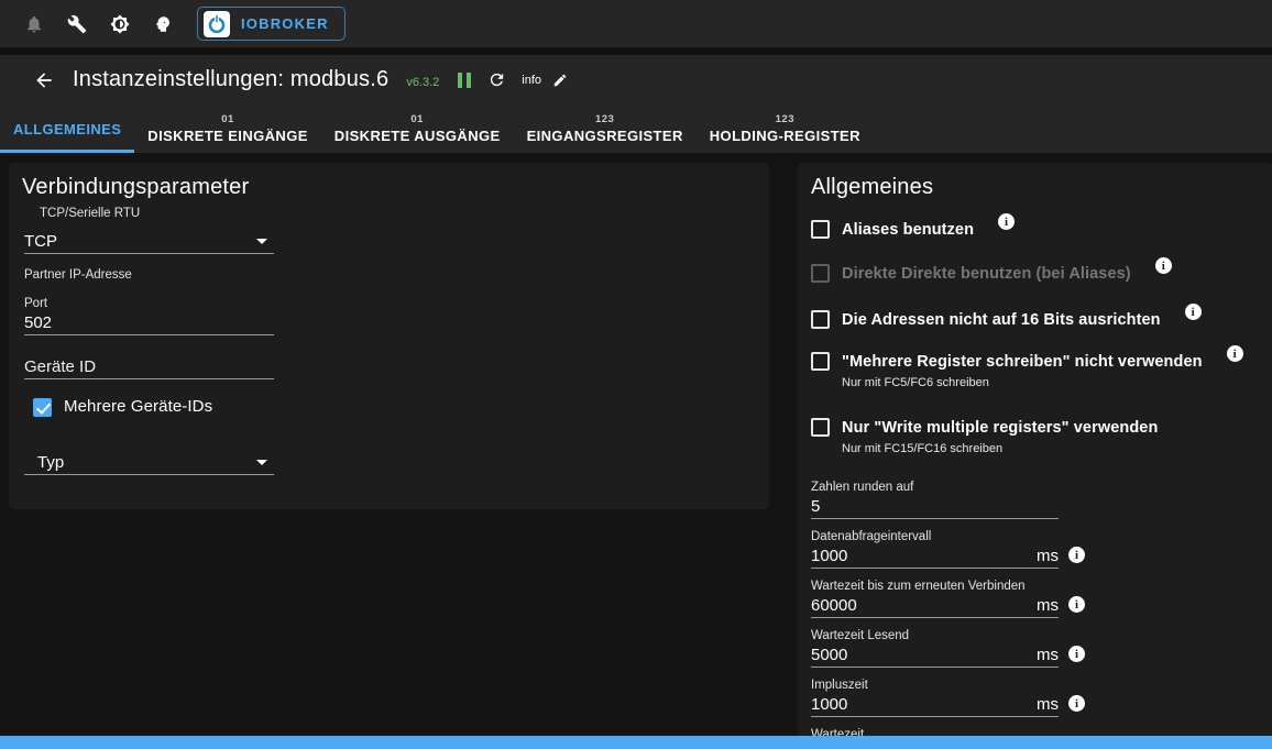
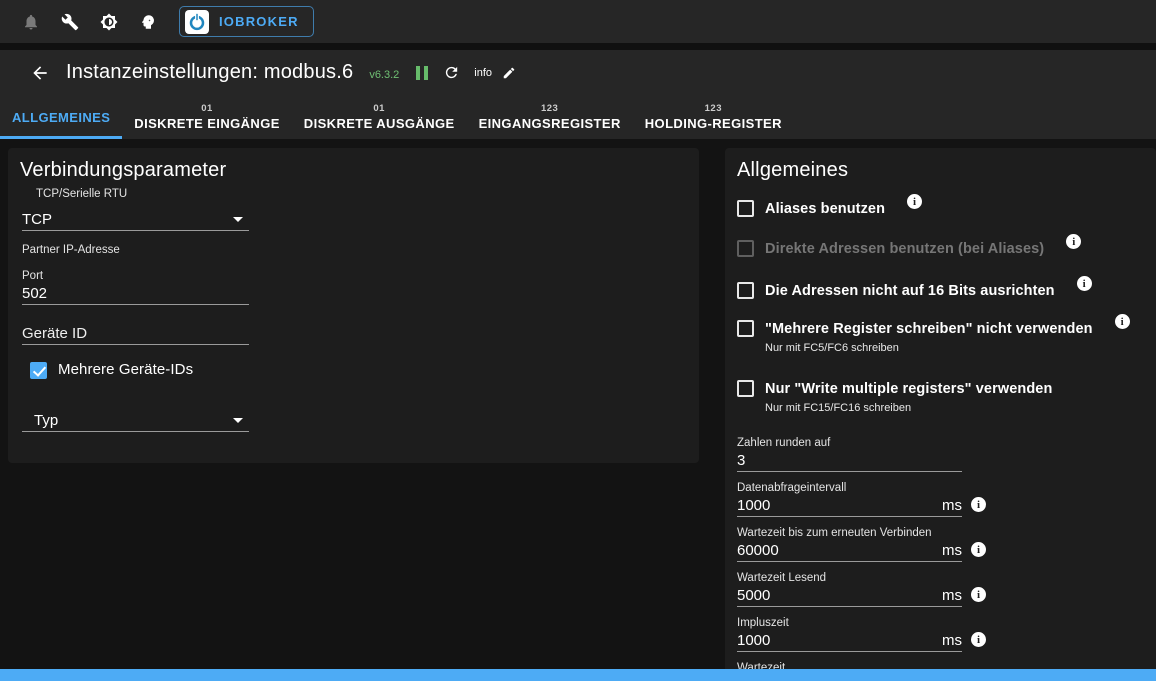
  IOBROKER
  Instanzeinstellungen: modbus.6
  v6.3.2
  info
  ALLGEMEINES
  01
  DISKRETE EINGÄNGE
  01
  DISKRETE AUSGÄNGE
  123
  EINGANGSREGISTER
  123
  HOLDING-REGISTER
  Verbindungsparameter
  TCP/Serielle RTU
  TCP
  Partner IP-Adresse
  Port
  502
  Geräte ID
  Mehrere Geräte-IDs
  Typ
  Allgemeines
  Aliases benutzen
  i
- Direkte Direkte benutzen (bei Aliases)
+ Direkte Adressen benutzen (bei Aliases)
  i
  Die Adressen nicht auf 16 Bits ausrichten
  i
  "Mehrere Register schreiben" nicht verwenden
  Nur mit FC5/FC6 schreiben
  i
  Nur "Write multiple registers" verwenden
  Nur mit FC15/FC16 schreiben
  Zahlen runden auf
- 5
+ 3
  Datenabfrageintervall
  1000
  ms
  i
  Wartezeit bis zum erneuten Verbinden
  60000
  ms
  i
  Wartezeit Lesend
  5000
  ms
  i
  Impluszeit
  1000
  ms
  i
  Wartezeit
